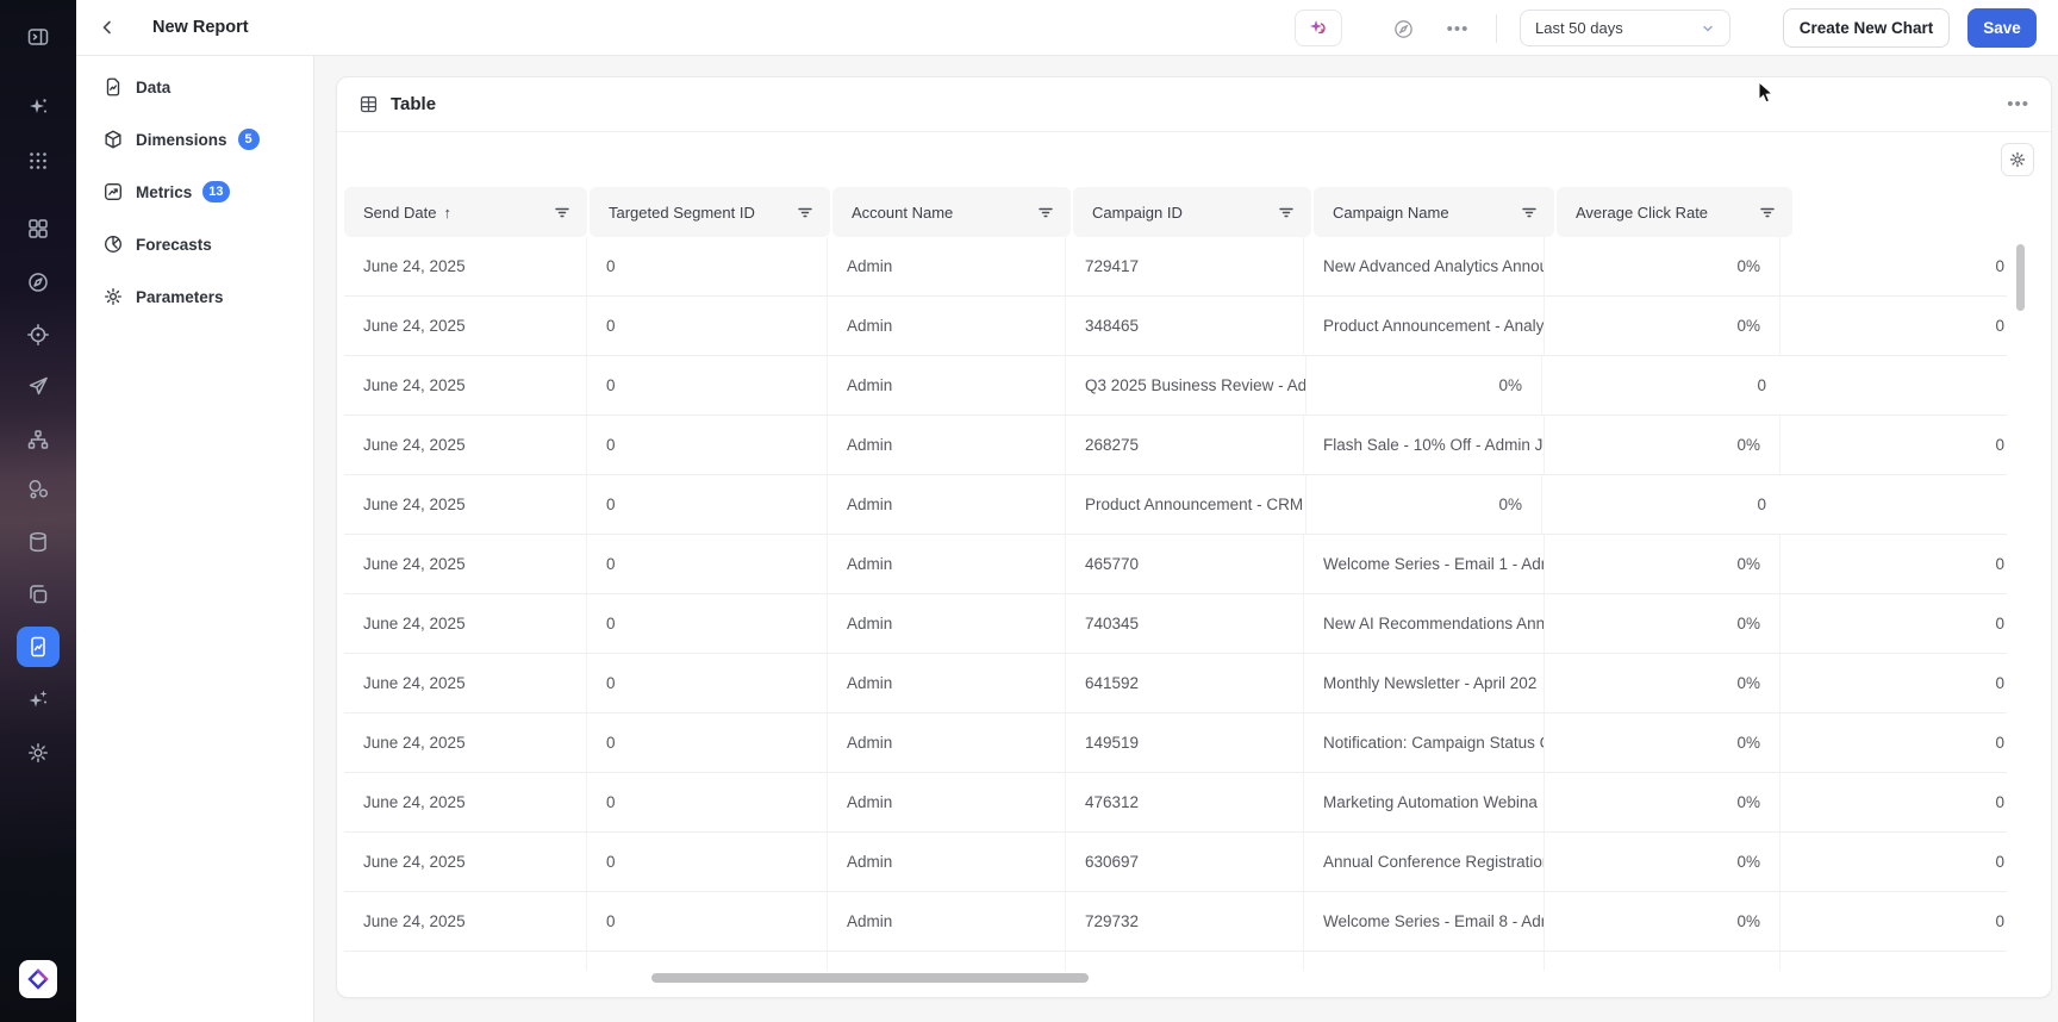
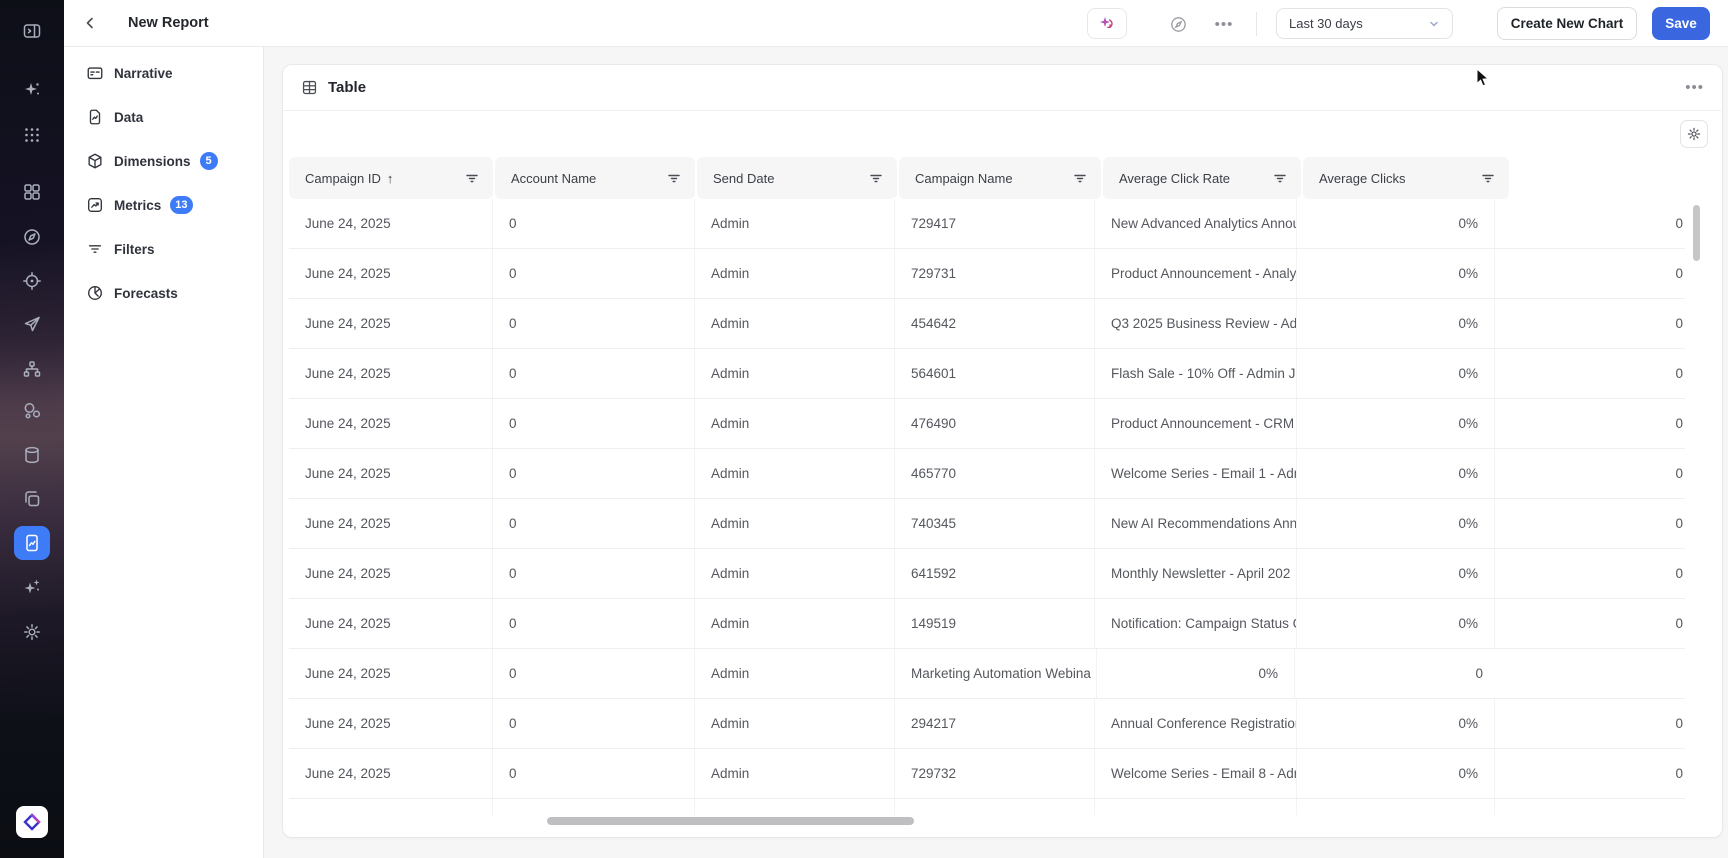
  New Report
  •••
- Last 50 days
+ Last 30 days
  Create New Chart
  Save
+ Narrative
  Data
  Dimensions
  5
  Metrics
  13
+ Filters
  Forecasts
- Parameters
  Table
  •••
- Send Date
+ Campaign ID
  ↑
- Targeted Segment ID
  Account Name
- Campaign ID
+ Send Date
  Campaign Name
  Average Click Rate
+ Average Clicks
  June 24, 2025
  0
  Admin
  729417
  New Advanced Analytics Annou
  0%
  0
  June 24, 2025
  0
  Admin
- 348465
+ 729731
  Product Announcement - Analy
  0%
  0
  June 24, 2025
  0
  Admin
+ 454642
  Q3 2025 Business Review - Ad
  0%
  0
  June 24, 2025
  0
  Admin
- 268275
+ 564601
  Flash Sale - 10% Off - Admin J
  0%
  0
  June 24, 2025
  0
  Admin
+ 476490
  Product Announcement - CRM
  0%
  0
  June 24, 2025
  0
  Admin
  465770
  Welcome Series - Email 1 - Ad
  0%
  0
  June 24, 2025
  0
  Admin
  740345
  New AI Recommendations Ann
  0%
  0
  June 24, 2025
  0
  Admin
  641592
  Monthly Newsletter - April 202
  0%
  0
  June 24, 2025
  0
  Admin
  149519
  Notification: Campaign Status
  0%
  0
  June 24, 2025
  0
  Admin
- 476312
  Marketing Automation Webina
  0%
  0
  June 24, 2025
  0
  Admin
- 630697
+ 294217
  Annual Conference Registratio
  0%
  0
  June 24, 2025
  0
  Admin
  729732
  Welcome Series - Email 8 - Ad
  0%
  0
